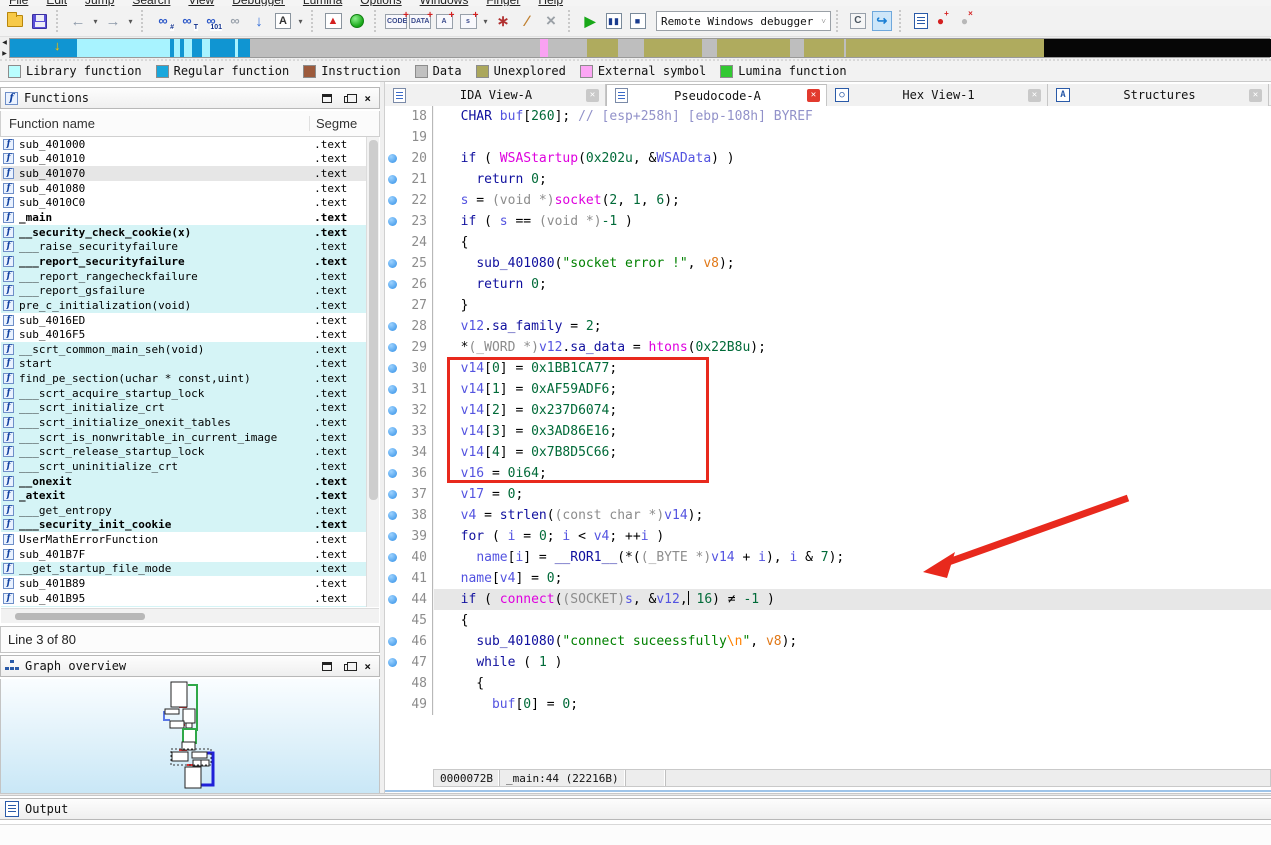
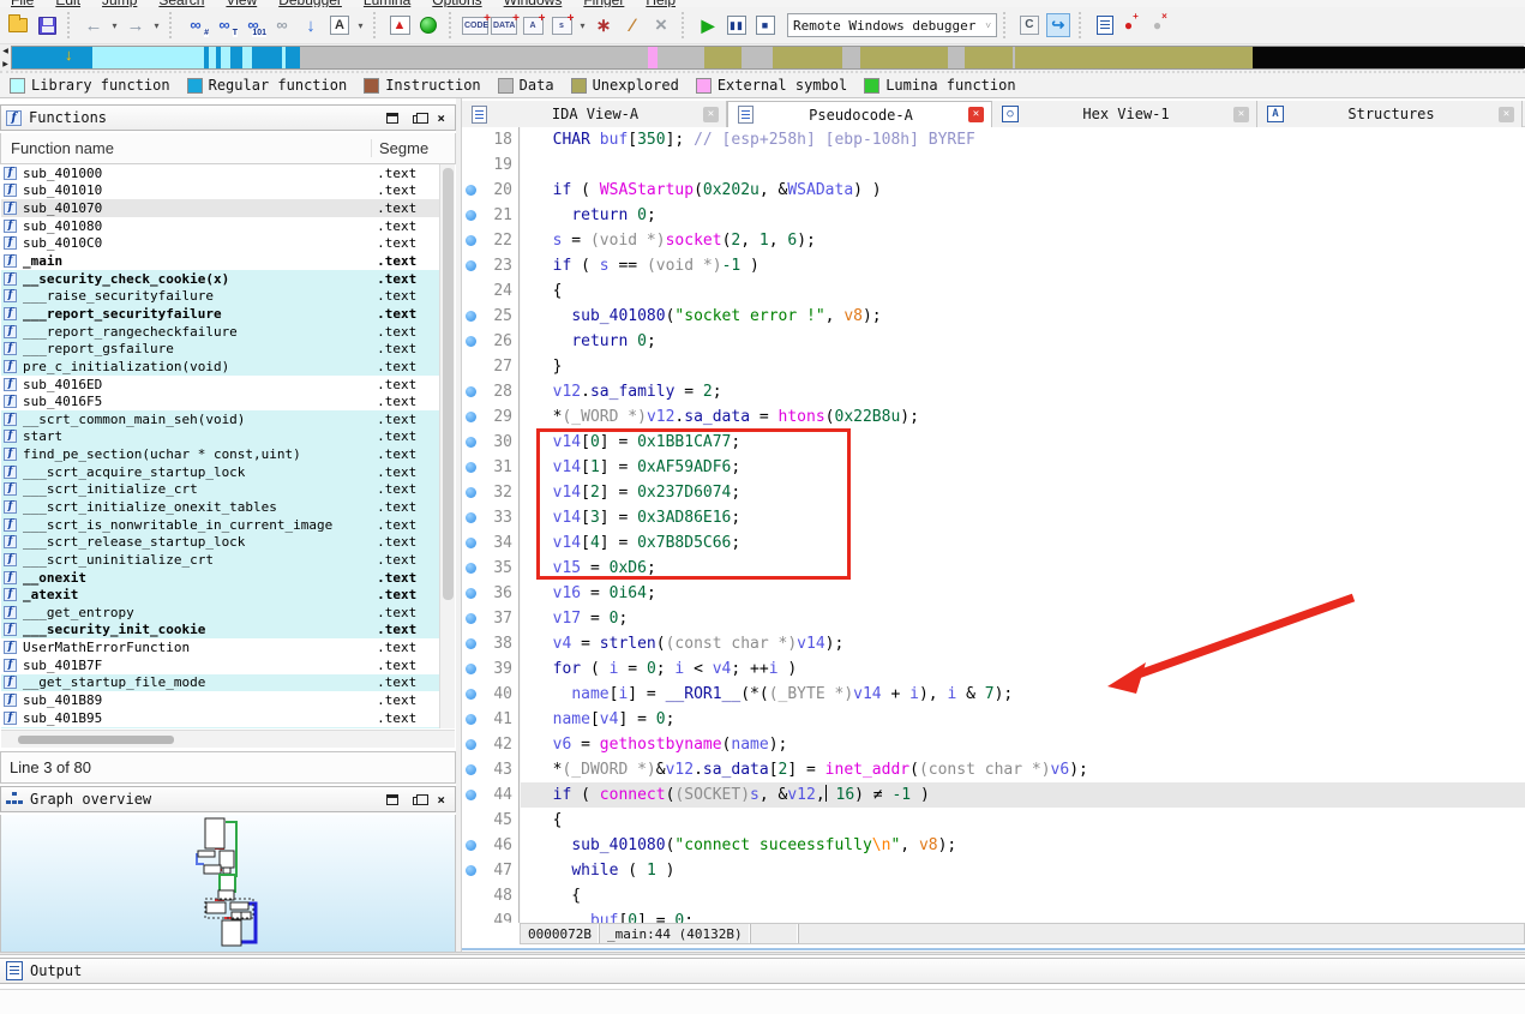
  File Edit Jump Search View Debugger Lumina Options Windows Finger Help
  ←
  ▾
  →
  ▾
  ∞
  ∞
  ∞
  ∞
  ↓
  A
  ▾
  ▲
  ▾
  ∗
  ∕
  ×
  ▶
  ▮▮
  ■
  Remote Windows debugger
  ˅
  C
  ↪
  ●+
  ●×
  ↓
  Library function
  Regular function
  Instruction
  Data
  Unexplored
  External symbol
  Lumina function
  f
  Functions
  ×
  Function name
  Segme
  f
  sub_401000
  .text
  f
  sub_401010
  .text
  f
  sub_401070
  .text
  f
  sub_401080
  .text
  f
  sub_4010C0
  .text
  f
  _main
  .text
  f
  __security_check_cookie(x)
  .text
  f
  ___raise_securityfailure
  .text
  f
  ___report_securityfailure
  .text
  f
  ___report_rangecheckfailure
  .text
  f
  ___report_gsfailure
  .text
  f
  pre_c_initialization(void)
  .text
  f
  sub_4016ED
  .text
  f
  sub_4016F5
  .text
  f
  __scrt_common_main_seh(void)
  .text
  f
  start
  .text
  f
  find_pe_section(uchar * const,uint)
  .text
  f
  ___scrt_acquire_startup_lock
  .text
  f
  ___scrt_initialize_crt
  .text
  f
  ___scrt_initialize_onexit_tables
  .text
  f
  ___scrt_is_nonwritable_in_current_image
  .text
  f
  ___scrt_release_startup_lock
  .text
  f
  ___scrt_uninitialize_crt
  .text
  f
  __onexit
  .text
  f
  _atexit
  .text
  f
  ___get_entropy
  .text
  f
  ___security_init_cookie
  .text
  f
  UserMathErrorFunction
  .text
  f
  sub_401B7F
  .text
  f
  __get_startup_file_mode
  .text
  f
  sub_401B89
  .text
  f
  sub_401B95
  .text
  Line 3 of 80
  Graph overview
  ×
  IDA View-A
  ✕
  Pseudocode-A
  ✕
  ○
  Hex View-1
  ✕
  A
  Structures
  ✕
  18
- CHAR buf[260]; // [esp+258h] [ebp-108h] BYREF
+ CHAR buf[350]; // [esp+258h] [ebp-108h] BYREF
  19
  20
  if ( WSAStartup(0x202u, &WSAData) )
  21
  return 0;
  22
  s = (void *)socket(2, 1, 6);
  23
  if ( s == (void *)-1 )
  24
  {
  25
  sub_401080("socket error !", v8);
  26
  return 0;
  27
  }
  28
  v12.sa_family = 2;
  29
  *(_WORD *)v12.sa_data = htons(0x22B8u);
  30
  v14[0] = 0x1BB1CA77;
  31
  v14[1] = 0xAF59ADF6;
  32
  v14[2] = 0x237D6074;
  33
  v14[3] = 0x3AD86E16;
  34
  v14[4] = 0x7B8D5C66;
+ 35
+ v15 = 0xD6;
  36
  v16 = 0i64;
  37
  v17 = 0;
  38
  v4 = strlen((const char *)v14);
  39
  for ( i = 0; i < v4; ++i )
  40
  name[i] = __ROR1__(*((_BYTE *)v14 + i), i & 7);
  41
  name[v4] = 0;
+ 42
+ v6 = gethostbyname(name);
+ 43
+ *(_DWORD *)&v12.sa_data[2] = inet_addr((const char *)v6);
  44
  if ( connect((SOCKET)s, &v12, 16) ≠ -1 )
  45
  {
  46
  sub_401080("connect suceessfully\n", v8);
  47
  while ( 1 )
  48
  {
  49
  buf[0] = 0;
  0000072B
- _main:44 (22216B)
+ _main:44 (40132B)
  Output
